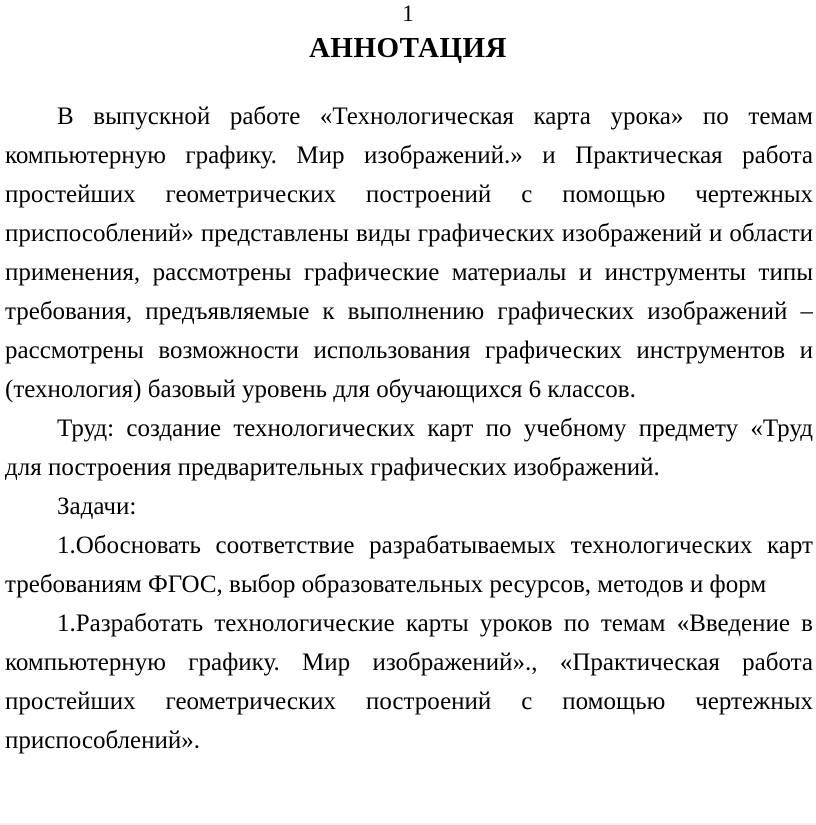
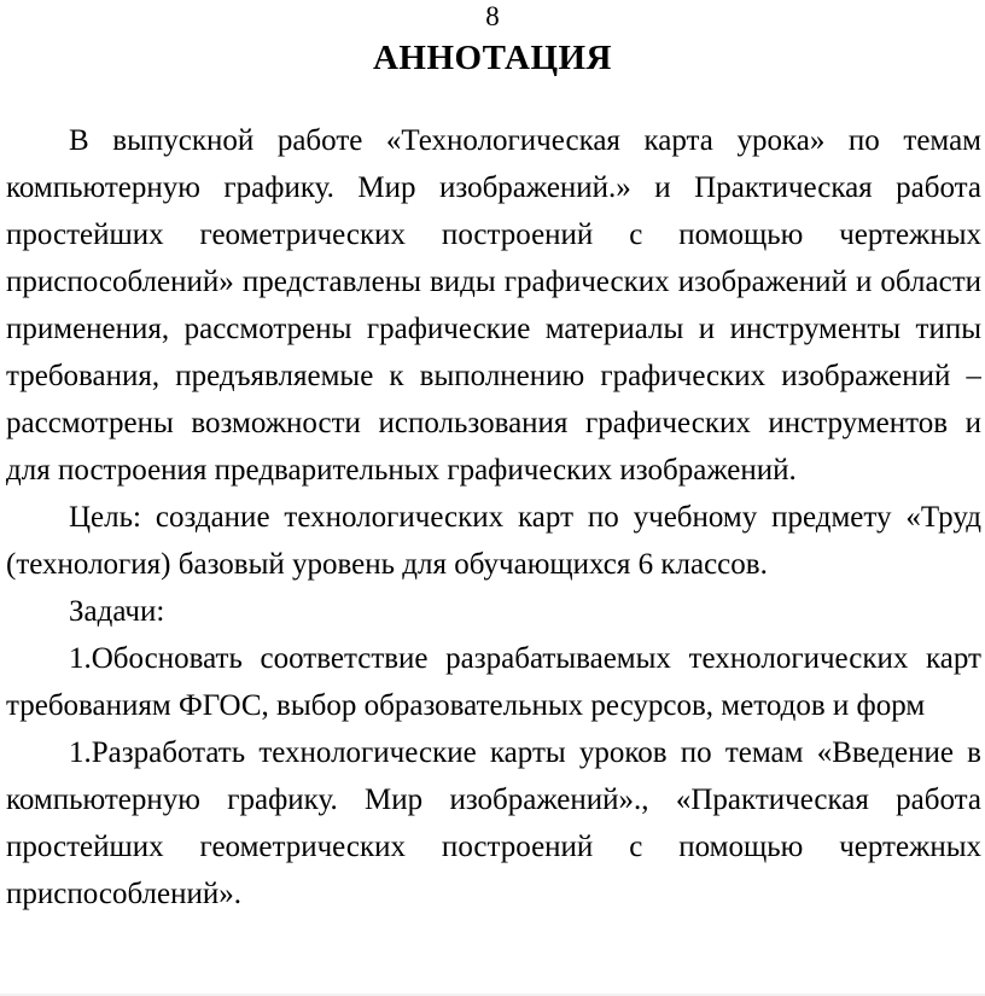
- 1
+ 8
  АННОТАЦИЯ
  В выпускной работе «Технологическая карта урока» по темам
  компьютерную графику. Мир изображений.» и Практическая работа
  простейших геометрических построений с помощью чертежных
  приспособлений» представлены виды графических изображений и области
  применения, рассмотрены графические материалы и инструменты типы
  требования, предъявляемые к выполнению графических изображений –
  рассмотрены возможности использования графических инструментов и
- (технология) базовый уровень для обучающихся 6 классов.
+ для построения предварительных графических изображений.
- Труд: создание технологических карт по учебному предмету «Труд
+ Цель: создание технологических карт по учебному предмету «Труд
- для построения предварительных графических изображений.
+ (технология) базовый уровень для обучающихся 6 классов.
  Задачи:
  1.Обосновать соответствие разрабатываемых технологических карт
  требованиям ФГОС, выбор образовательных ресурсов, методов и форм
  1.Разработать технологические карты уроков по темам «Введение в
  компьютерную графику. Мир изображений»., «Практическая работа
  простейших геометрических построений с помощью чертежных
  приспособлений».
